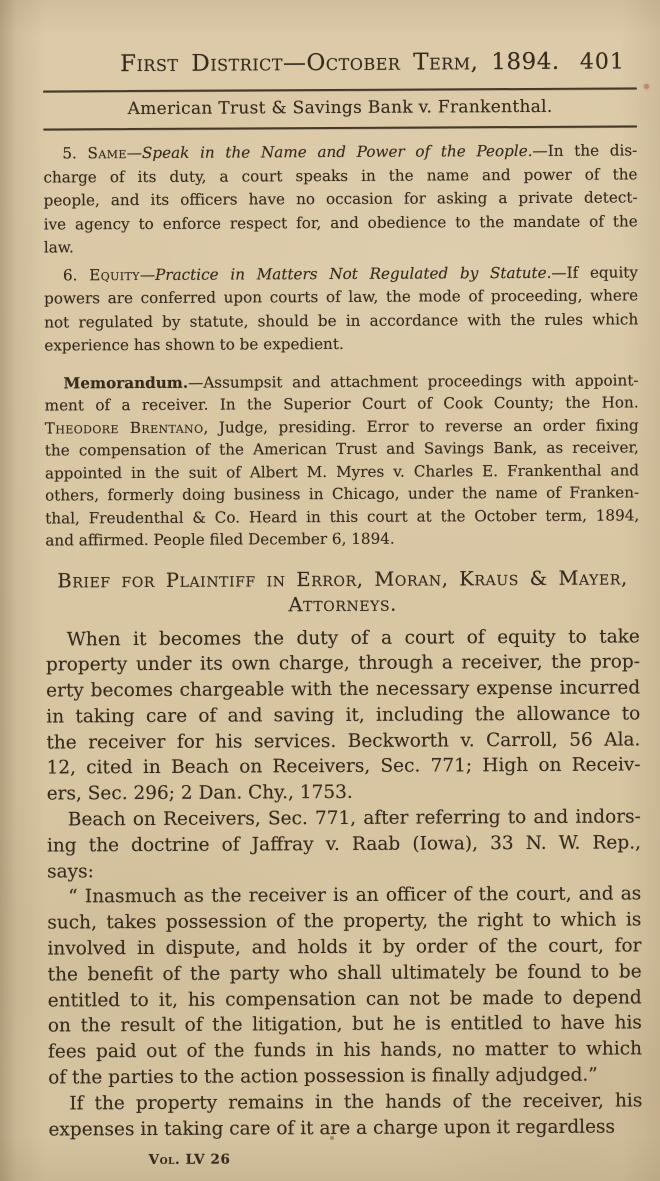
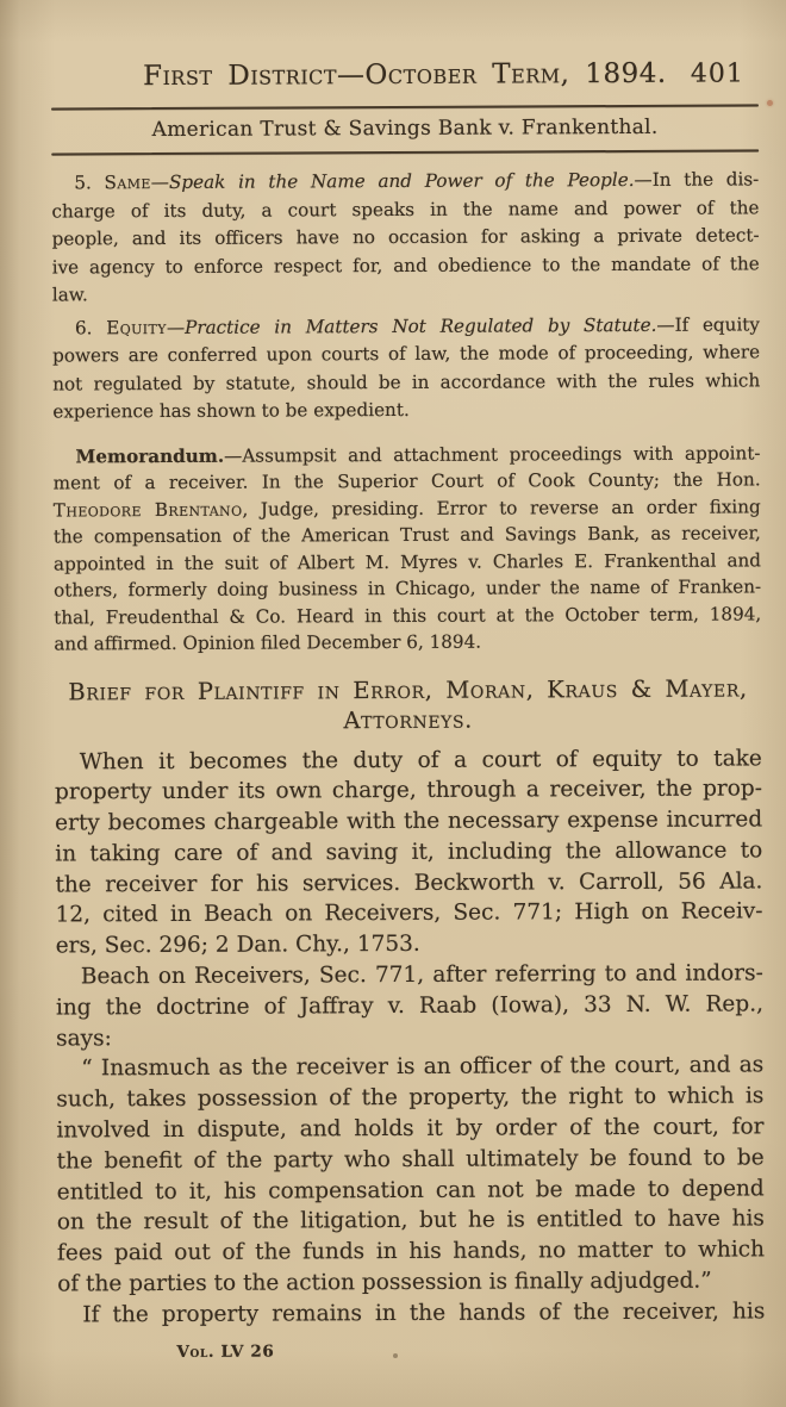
  First District—October Term, 1894.
  401
  American Trust & Savings Bank v. Frankenthal.
  5. Same—Speak in the Name and Power of the People.—In the dis-
  charge of its duty, a court speaks in the name and power of the
  people, and its officers have no occasion for asking a private detect-
  ive agency to enforce respect for, and obedience to the mandate of the
  law.
  6. Equity—Practice in Matters Not Regulated by Statute.—If equity
  powers are conferred upon courts of law, the mode of proceeding, where
  not regulated by statute, should be in accordance with the rules which
  experience has shown to be expedient.
  Memorandum.—Assumpsit and attachment proceedings with appoint-
  ment of a receiver. In the Superior Court of Cook County; the Hon.
  Theodore Brentano, Judge, presiding. Error to reverse an order fixing
  the compensation of the American Trust and Savings Bank, as receiver,
  appointed in the suit of Albert M. Myres v. Charles E. Frankenthal and
  others, formerly doing business in Chicago, under the name of Franken-
  thal, Freudenthal & Co. Heard in this court at the October term, 1894,
- and affirmed. People filed December 6, 1894.
+ and affirmed. Opinion filed December 6, 1894.
  Brief for Plaintiff in Error, Moran, Kraus & Mayer,
  Attorneys.
  When it becomes the duty of a court of equity to take
  property under its own charge, through a receiver, the prop-
  erty becomes chargeable with the necessary expense incurred
  in taking care of and saving it, including the allowance to
  the receiver for his services. Beckworth v. Carroll, 56 Ala.
  12, cited in Beach on Receivers, Sec. 771; High on Receiv-
  ers, Sec. 296; 2 Dan. Chy., 1753.
  Beach on Receivers, Sec. 771, after referring to and indors-
  ing the doctrine of Jaffray v. Raab (Iowa), 33 N. W. Rep.,
  says:
  “ Inasmuch as the receiver is an officer of the court, and as
  such, takes possession of the property, the right to which is
  involved in dispute, and holds it by order of the court, for
  the benefit of the party who shall ultimately be found to be
  entitled to it, his compensation can not be made to depend
  on the result of the litigation, but he is entitled to have his
  fees paid out of the funds in his hands, no matter to which
  of the parties to the action possession is finally adjudged.”
  If the property remains in the hands of the receiver, his
- expenses in taking care of it are a charge upon it regardless
  Vol. LV 26
